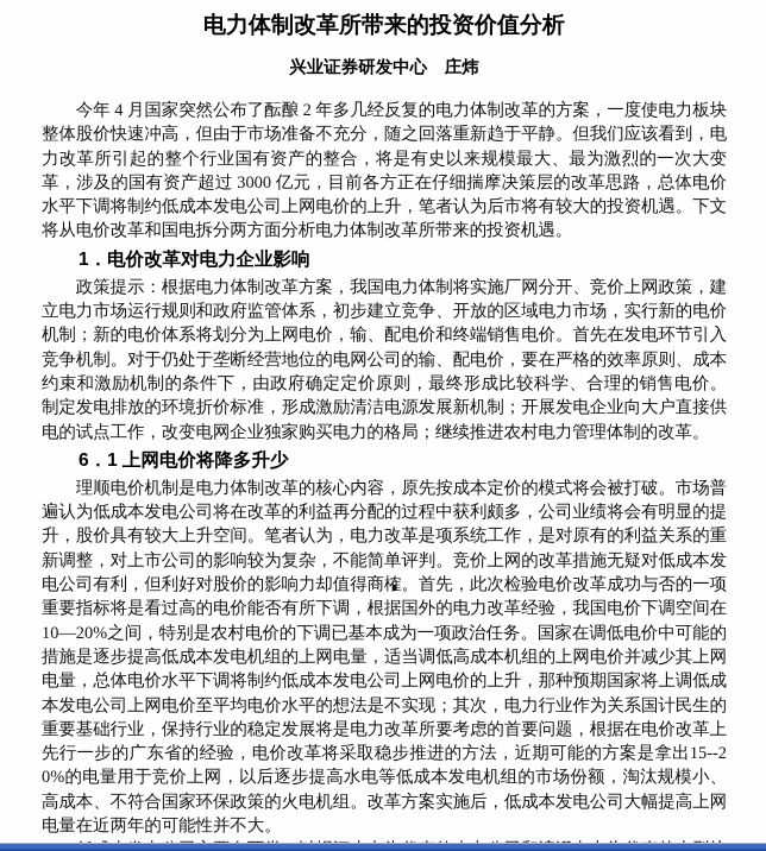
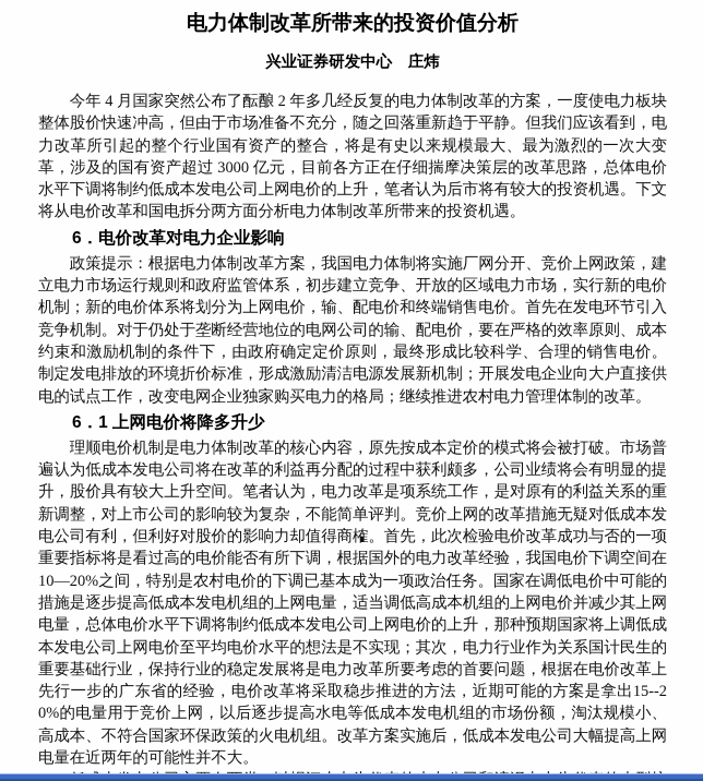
  电力体制改革所带来的投资价值分析
  兴业证券研发中心 庄炜
  今年 4 月国家突然公布了酝酿 2 年多几经反复的电力体制改革的方案，一度使电力板块整体股价快速冲高，但由于市场准备不充分，随之回落重新趋于平静。但我们应该看到，电力改革所引起的整个行业国有资产的整合，将是有史以来规模最大、最为激烈的一次大变革，涉及的国有资产超过 3000 亿元，目前各方正在仔细揣摩决策层的改革思路，总体电价水平下调将制约低成本发电公司上网电价的上升，笔者认为后市将有较大的投资机遇。下文将从电价改革和国电拆分两方面分析电力体制改革所带来的投资机遇。
- 1．电价改革对电力企业影响
+ 6．电价改革对电力企业影响
  政策提示：根据电力体制改革方案，我国电力体制将实施厂网分开、竞价上网政策，建立电力市场运行规则和政府监管体系，初步建立竞争、开放的区域电力市场，实行新的电价机制；新的电价体系将划分为上网电价，输、配电价和终端销售电价。首先在发电环节引入竞争机制。对于仍处于垄断经营地位的电网公司的输、配电价，要在严格的效率原则、成本约束和激励机制的条件下，由政府确定定价原则，最终形成比较科学、合理的销售电价。 制定发电排放的环境折价标准，形成激励清洁电源发展新机制；开展发电企业向大户直接供电的试点工作，改变电网企业独家购买电力的格局；继续推进农村电力管理体制的改革。
  6．1 上网电价将降多升少
  理顺电价机制是电力体制改革的核心内容，原先按成本定价的模式将会被打破。市场普遍认为低成本发电公司将在改革的利益再分配的过程中获利颇多，公司业绩将会有明显的提升，股价具有较大上升空间。笔者认为，电力改革是项系统工作，是对原有的利益关系的重新调整，对上市公司的影响较为复杂，不能简单评判。竞价上网的改革措施无疑对低成本发电公司有利，但利好对股价的影响力却值得商榷。首先，此次检验电价改革成功与否的一项重要指标将是看过高的电价能否有所下调，根据国外的电力改革经验，我国电价下调空间在10—20%之间，特别是农村电价的下调已基本成为一项政治任务。国家在调低电价中可能的措施是逐步提高低成本发电机组的上网电量，适当调低高成本机组的上网电价并减少其上网电量，总体电价水平下调将制约低成本发电公司上网电价的上升，那种预期国家将上调低成本发电公司上网电价至平均电价水平的想法是不实现；其次，电力行业作为关系国计民生的重要基础行业，保持行业的稳定发展将是电力改革所要考虑的首要问题，根据在电价改革上先行一步的广东省的经验，电价改革将采取稳步推进的方法，近期可能的方案是拿出15--20%的电量用于竞价上网，以后逐步提高水电等低成本发电机组的市场份额，淘汰规模小、高成本、不符合国家环保政策的火电机组。改革方案实施后，低成本发电公司大幅提高上网电量在近两年的可能性并不大。
